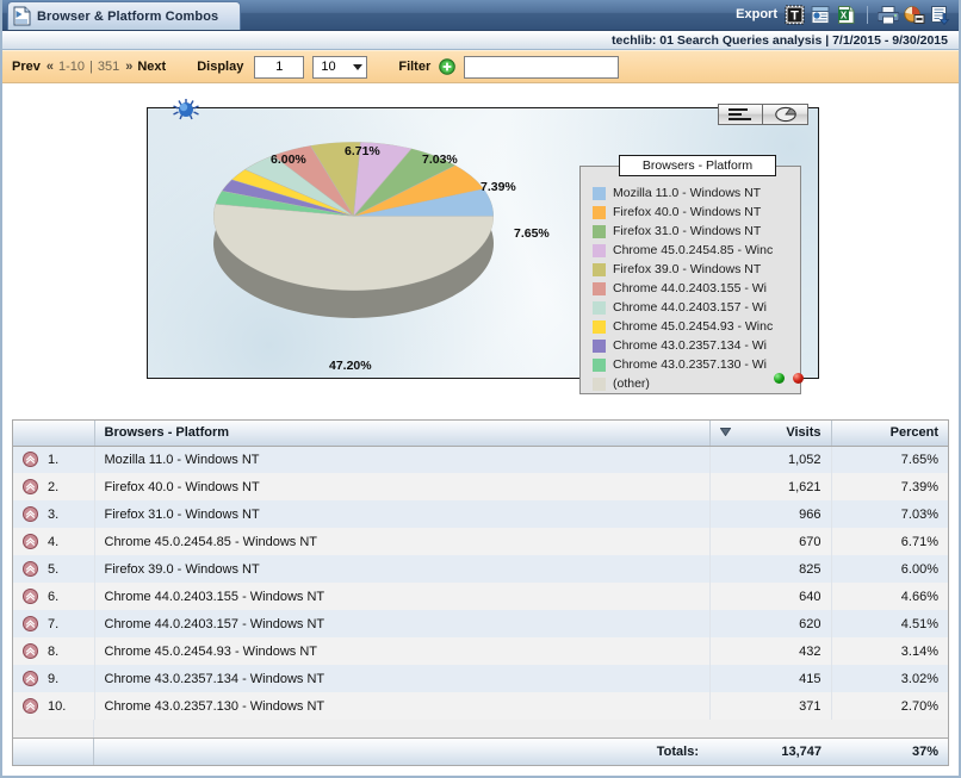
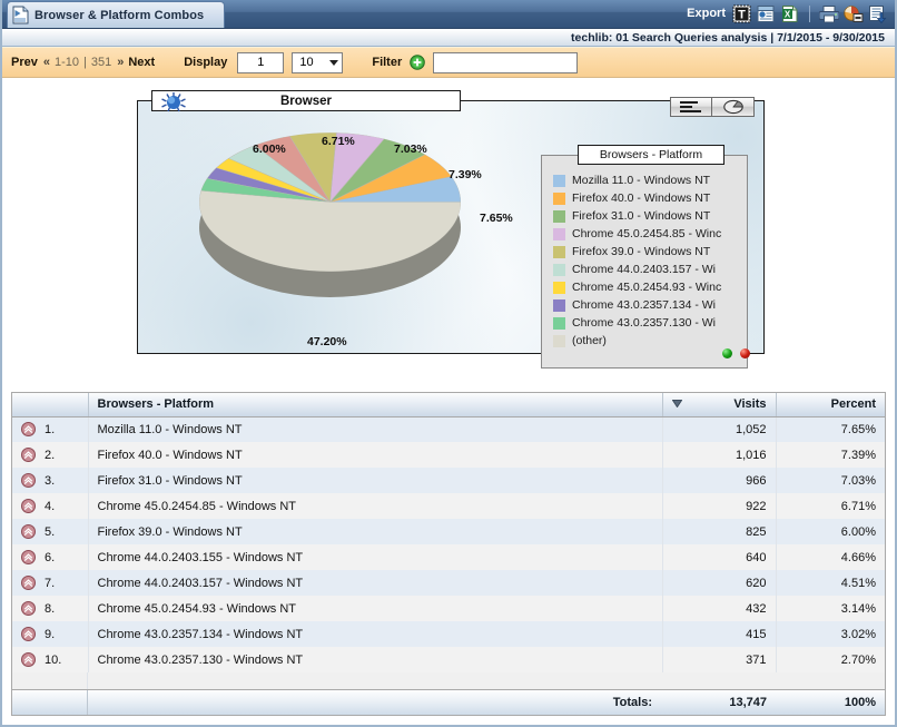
  Browser & Platform Combos
  Export
  T
  X
  techlib: 01 Search Queries analysis | 7/1/2015 - 9/30/2015
  Prev
  «
  1-10
  |
  351
  »
  Next
  Display
  1
  10
  Filter
  6.00%
  6.71%
  7.03%
  7.39%
  7.65%
  47.20%
  Browsers - Platform
  Mozilla 11.0 - Windows NT
  Firefox 40.0 - Windows NT
  Firefox 31.0 - Windows NT
  Chrome 45.0.2454.85 - Winc
  Firefox 39.0 - Windows NT
- Chrome 44.0.2403.155 - Wi
  Chrome 44.0.2403.157 - Wi
  Chrome 45.0.2454.93 - Winc
  Chrome 43.0.2357.134 - Wi
  Chrome 43.0.2357.130 - Wi
  (other)
+ Browser
  	Browsers - Platform	Visits	Percent
  1.	Mozilla 11.0 - Windows NT	1,052	7.65%
- 2.	Firefox 40.0 - Windows NT	1,621	7.39%
+ 2.	Firefox 40.0 - Windows NT	1,016	7.39%
  3.	Firefox 31.0 - Windows NT	966	7.03%
- 4.	Chrome 45.0.2454.85 - Windows NT	670	6.71%
+ 4.	Chrome 45.0.2454.85 - Windows NT	922	6.71%
  5.	Firefox 39.0 - Windows NT	825	6.00%
  6.	Chrome 44.0.2403.155 - Windows NT	640	4.66%
  7.	Chrome 44.0.2403.157 - Windows NT	620	4.51%
  8.	Chrome 45.0.2454.93 - Windows NT	432	3.14%
  9.	Chrome 43.0.2357.134 - Windows NT	415	3.02%
  10.	Chrome 43.0.2357.130 - Windows NT	371	2.70%
  Totals:
  13,747
- 37%
+ 100%
